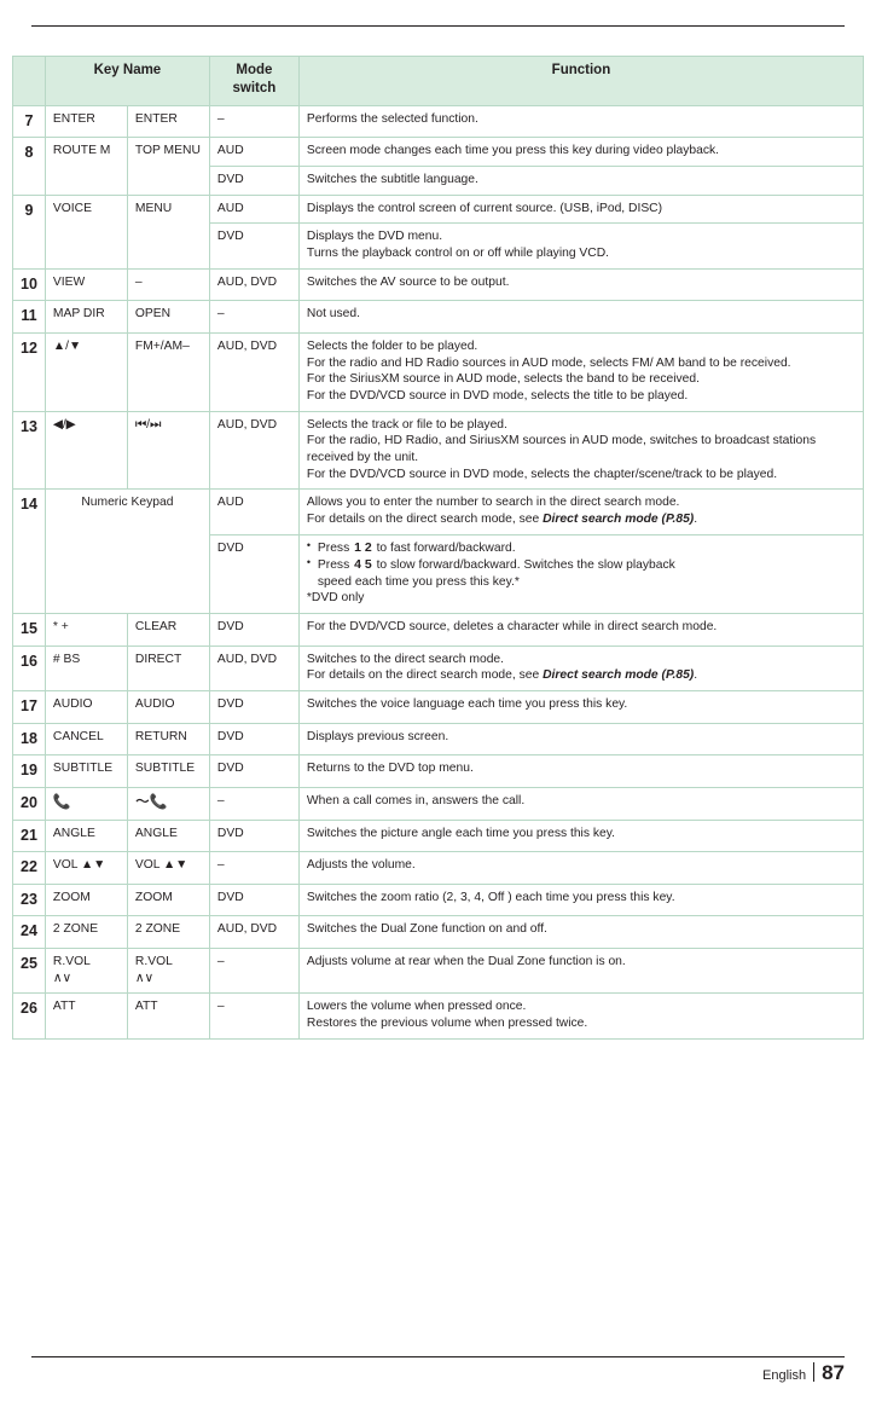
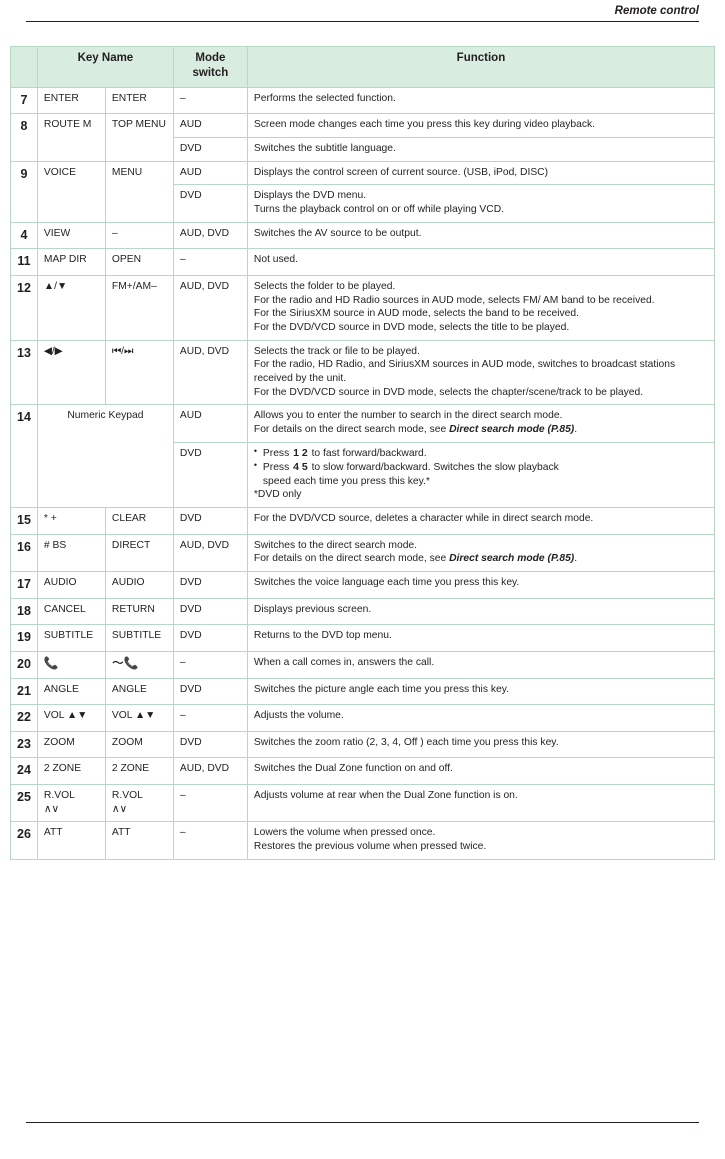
+ Remote control
  	Key Name	Mode switch	Function
  7	ENTER	ENTER	–	Performs the selected function.
  8	ROUTE M	TOP MENU	AUD	Screen mode changes each time you press this key during video playback.
  DVD	Switches the subtitle language.
  9	VOICE	MENU	AUD	Displays the control screen of current source. (USB, iPod, DISC)
  DVD	Displays the DVD menu.Turns the playback control on or off while playing VCD.
- 10	VIEW	–	AUD, DVD	Switches the AV source to be output.
+ 4	VIEW	–	AUD, DVD	Switches the AV source to be output.
  11	MAP DIR	OPEN	–	Not used.
  12	▲/▼	FM+/AM–	AUD, DVD	Selects the folder to be played.For the radio and HD Radio sources in AUD mode, selects FM/ AM band to be received.For the SiriusXM source in AUD mode, selects the band to be received.For the DVD/VCD source in DVD mode, selects the title to be played.
  13	◀/▶	⏮/⏭	AUD, DVD	Selects the track or file to be played.For the radio, HD Radio, and SiriusXM sources in AUD mode, switches to broadcast stations received by the unit.For the DVD/VCD source in DVD mode, selects the chapter/scene/track to be played.
  14	Numeric Keypad	AUD	Allows you to enter the number to search in the direct search mode.For details on the direct search mode, see Direct search mode (P.85).
  DVD	Press 1 2 to fast forward/backward.Press 4 5 to slow forward/backward. Switches the slow playbackspeed each time you press this key.**DVD only
  15	* +	CLEAR	DVD	For the DVD/VCD source, deletes a character while in direct search mode.
  16	# BS	DIRECT	AUD, DVD	Switches to the direct search mode.For details on the direct search mode, see Direct search mode (P.85).
  17	AUDIO	AUDIO	DVD	Switches the voice language each time you press this key.
  18	CANCEL	RETURN	DVD	Displays previous screen.
  19	SUBTITLE	SUBTITLE	DVD	Returns to the DVD top menu.
  20	📞	〜📞	–	When a call comes in, answers the call.
  21	ANGLE	ANGLE	DVD	Switches the picture angle each time you press this key.
  22	VOL ▲▼	VOL ▲▼	–	Adjusts the volume.
  23	ZOOM	ZOOM	DVD	Switches the zoom ratio (2, 3, 4, Off ) each time you press this key.
  24	2 ZONE	2 ZONE	AUD, DVD	Switches the Dual Zone function on and off.
  25	R.VOL∧∨	R.VOL∧∨	–	Adjusts volume at rear when the Dual Zone function is on.
  26	ATT	ATT	–	Lowers the volume when pressed once.Restores the previous volume when pressed twice.
- English
- 87
